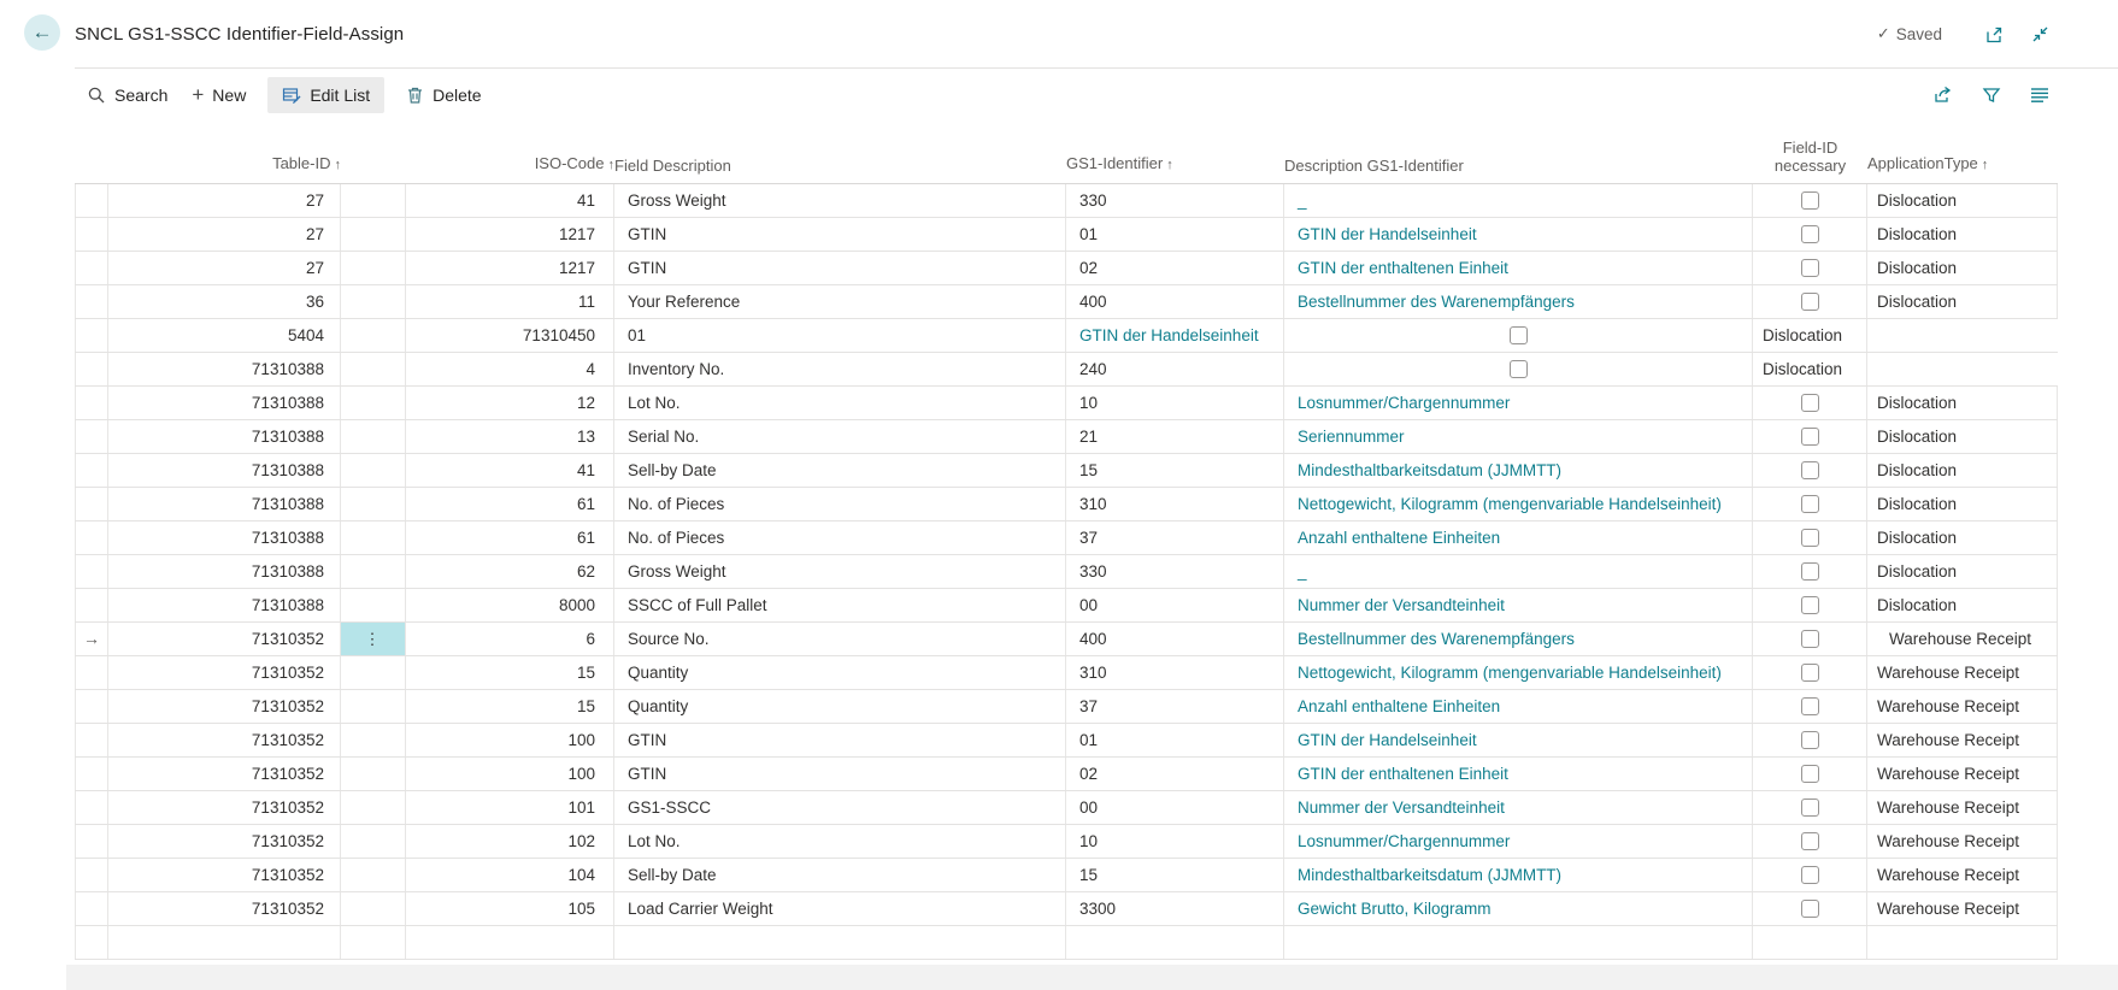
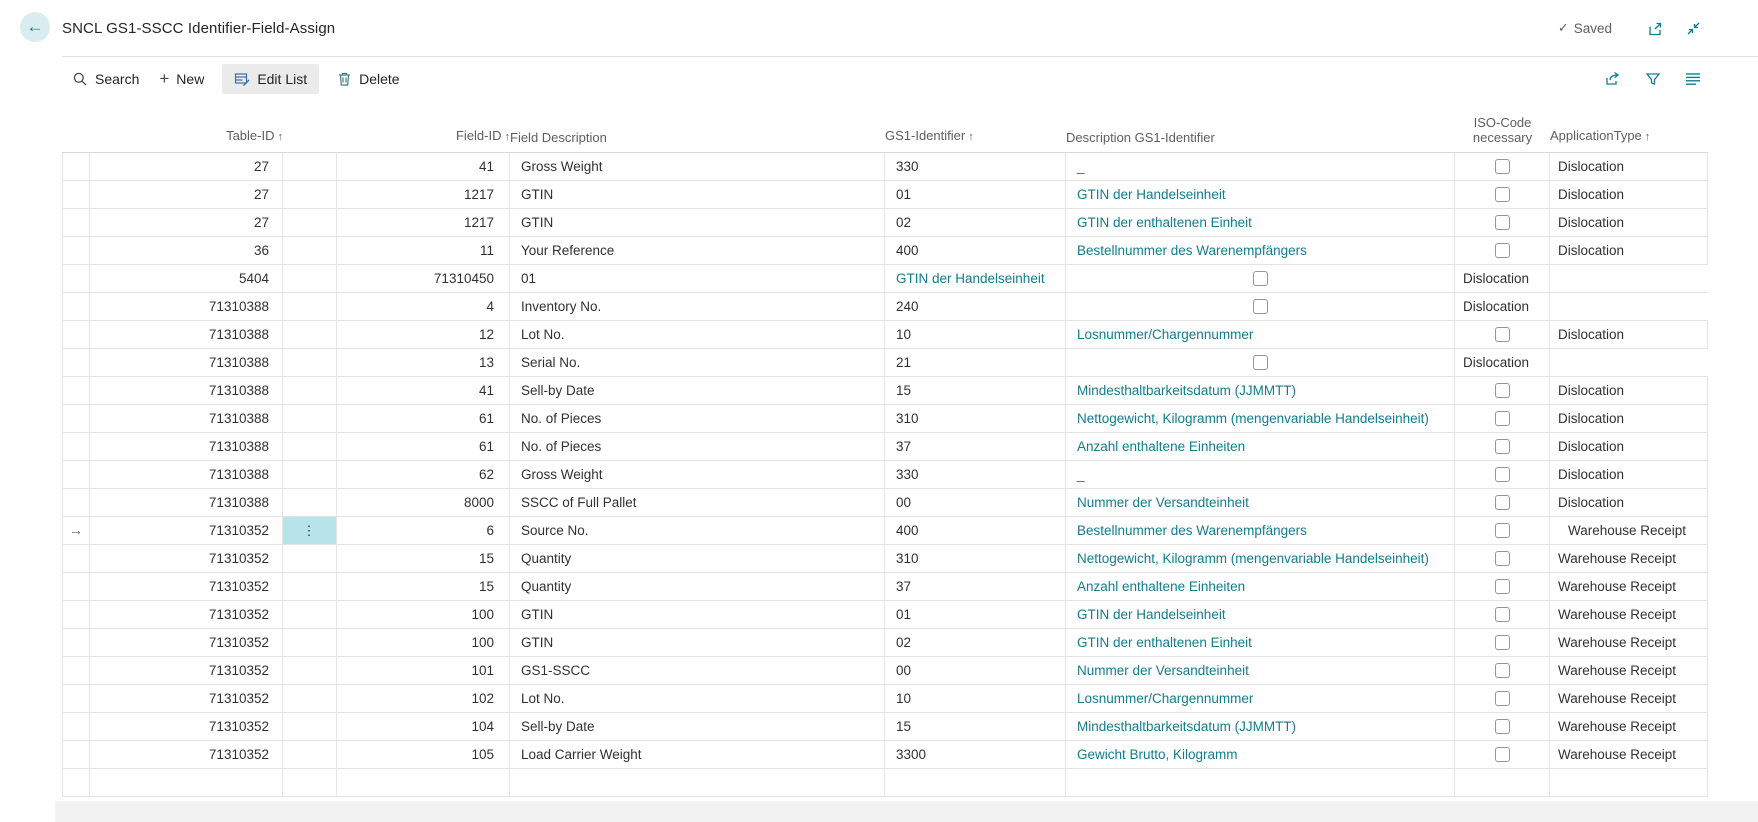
  ←
  SNCL GS1-SSCC Identifier-Field-Assign
  ✓
  Saved
  Search
  +
  New
  Edit List
  Delete
  Table-ID
  ↑
- ISO-Code
+ Field-ID
  ↑
  Field Description
  GS1-Identifier
  ↑
  Description GS1-Identifier
- Field-ID
+ ISO-Code
  necessary
  ApplicationType
  ↑
  27
  41
  Gross Weight
  330
  _
  Dislocation
  27
  1217
  GTIN
  01
  GTIN der Handelseinheit
  Dislocation
  27
  1217
  GTIN
  02
  GTIN der enthaltenen Einheit
  Dislocation
  36
  11
  Your Reference
  400
  Bestellnummer des Warenempfängers
  Dislocation
  5404
  71310450
  01
  GTIN der Handelseinheit
  Dislocation
  71310388
  4
  Inventory No.
  240
  Dislocation
  71310388
  12
  Lot No.
  10
  Losnummer/Chargennummer
  Dislocation
  71310388
  13
  Serial No.
  21
- Seriennummer
  Dislocation
  71310388
  41
  Sell-by Date
  15
  Mindesthaltbarkeitsdatum (JJMMTT)
  Dislocation
  71310388
  61
  No. of Pieces
  310
  Nettogewicht, Kilogramm (mengenvariable Handelseinheit)
  Dislocation
  71310388
  61
  No. of Pieces
  37
  Anzahl enthaltene Einheiten
  Dislocation
  71310388
  62
  Gross Weight
  330
  _
  Dislocation
  71310388
  8000
  SSCC of Full Pallet
  00
  Nummer der Versandteinheit
  Dislocation
  →
  71310352
  ⋮
  6
  Source No.
  400
  Bestellnummer des Warenempfängers
  Warehouse Receipt
  71310352
  15
  Quantity
  310
  Nettogewicht, Kilogramm (mengenvariable Handelseinheit)
  Warehouse Receipt
  71310352
  15
  Quantity
  37
  Anzahl enthaltene Einheiten
  Warehouse Receipt
  71310352
  100
  GTIN
  01
  GTIN der Handelseinheit
  Warehouse Receipt
  71310352
  100
  GTIN
  02
  GTIN der enthaltenen Einheit
  Warehouse Receipt
  71310352
  101
  GS1-SSCC
  00
  Nummer der Versandteinheit
  Warehouse Receipt
  71310352
  102
  Lot No.
  10
  Losnummer/Chargennummer
  Warehouse Receipt
  71310352
  104
  Sell-by Date
  15
  Mindesthaltbarkeitsdatum (JJMMTT)
  Warehouse Receipt
  71310352
  105
  Load Carrier Weight
  3300
  Gewicht Brutto, Kilogramm
  Warehouse Receipt
